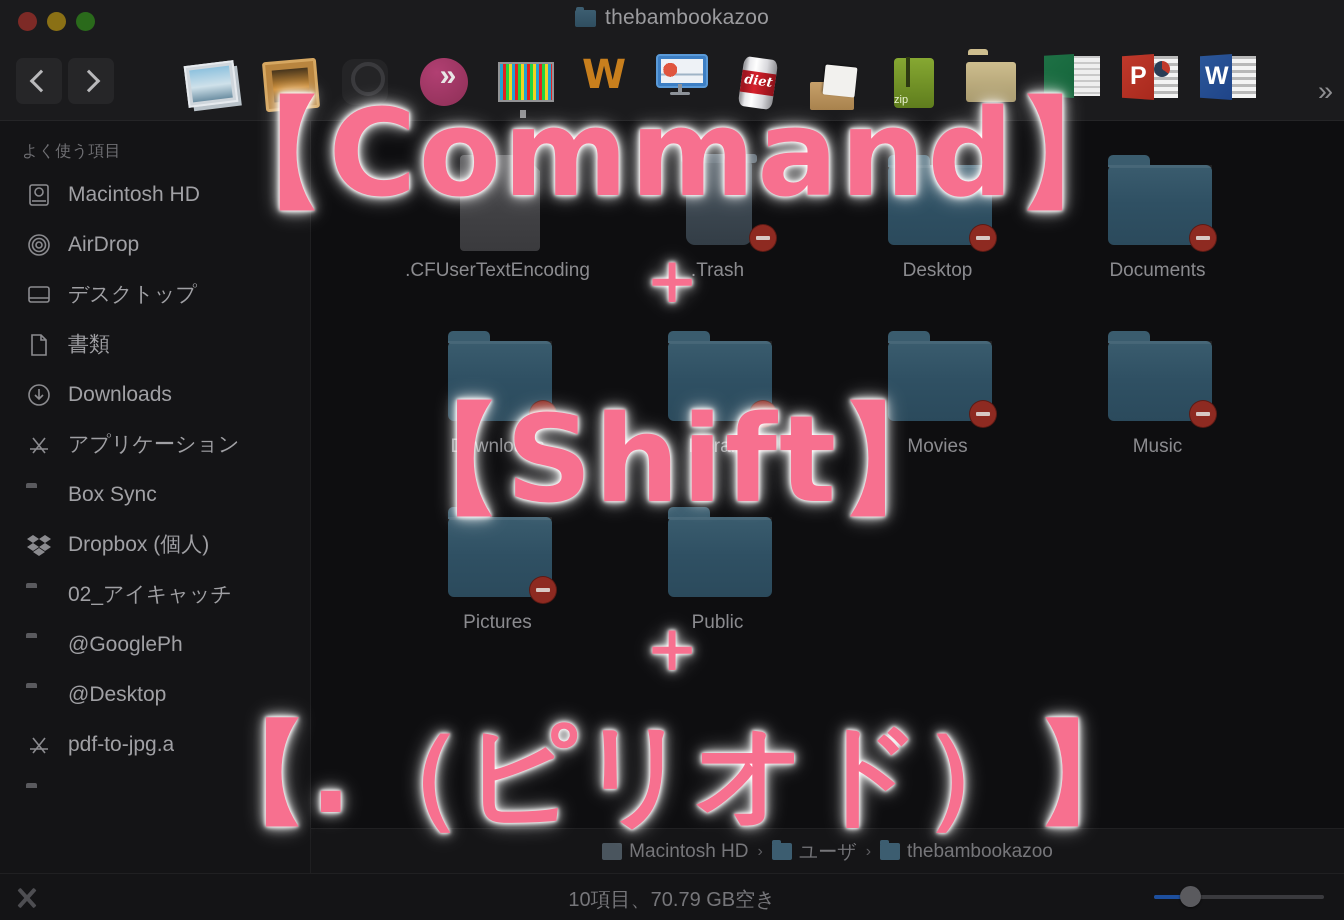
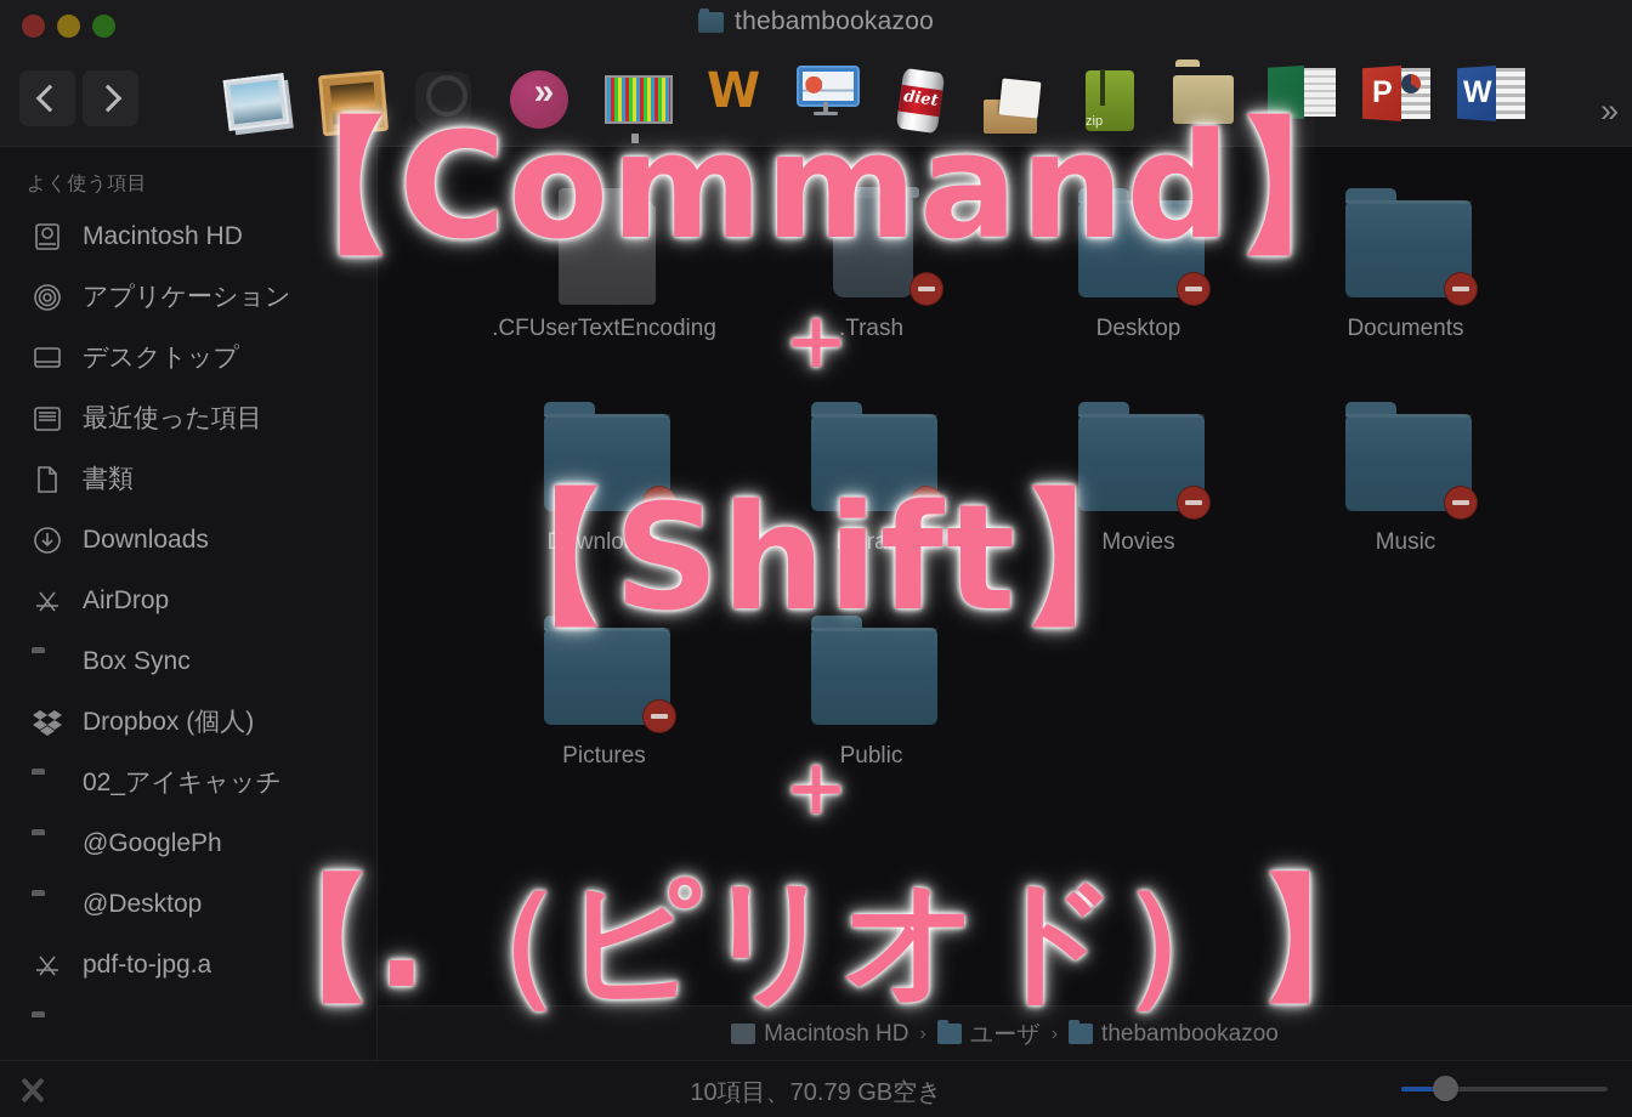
  thebambookazoo
  zip
  »
  よく使う項目
  Macintosh HD
- AirDrop
+ アプリケーション
  デスクトップ
+ 最近使った項目
  書類
  Downloads
- アプリケーション
+ AirDrop
  Box Sync
  Dropbox (個人)
  02_アイキャッチ
  @GooglePh
  @Desktop
  pdf-to-jpg.a
  .CFUserTextEncoding
  .Trash
  Desktop
  Documents
  Downloads
  Library
  Movies
  Music
  Pictures
  Public
  Macintosh HD
  ›
  ユーザ
  ›
  thebambookazoo
  10項目、70.79 GB空き
  【Command】
  ＋
  【Shift】
  ＋
  【.（ピリオド）】
